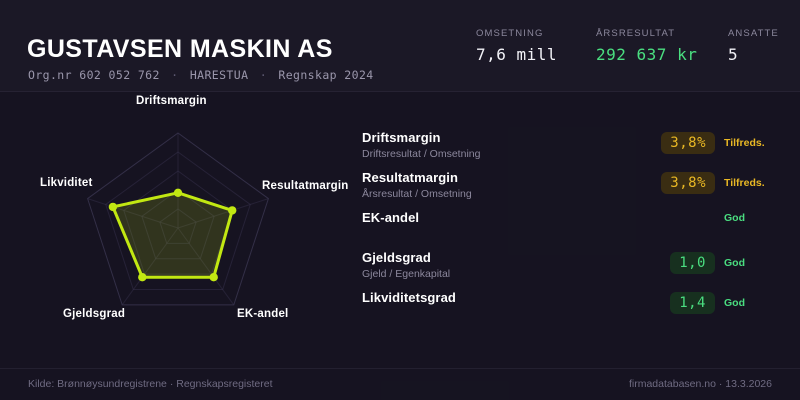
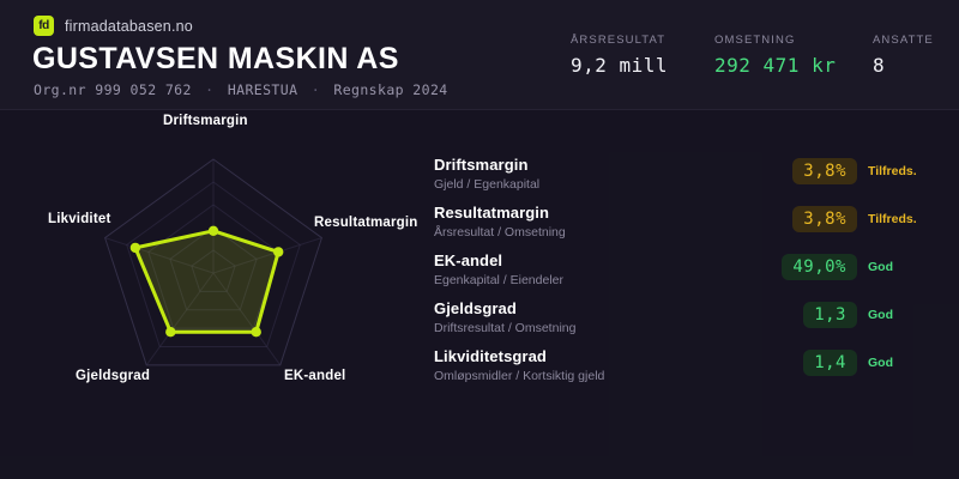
+ fd
+ firmadatabasen.no
  GUSTAVSEN MASKIN AS
- Org.nr 602 052 762 · HARESTUA · Regnskap 2024
+ Org.nr 999 052 762 · HARESTUA · Regnskap 2024
- OMSETNING
+ ÅRSRESULTAT
- 7,6 mill
+ 9,2 mill
- ÅRSRESULTAT
+ OMSETNING
- 292 637 kr
+ 292 471 kr
  ANSATTE
- 5
+ 8
  Driftsmargin
  Resultatmargin
  EK-andel
  Gjeldsgrad
  Likviditet
  Driftsmargin
- Driftsresultat / Omsetning
+ Gjeld / Egenkapital
  3,8%
  Tilfreds.
  Resultatmargin
  Årsresultat / Omsetning
  3,8%
  Tilfreds.
  EK-andel
+ Egenkapital / Eiendeler
+ 49,0%
  God
  Gjeldsgrad
- Gjeld / Egenkapital
+ Driftsresultat / Omsetning
- 1,0
+ 1,3
  God
  Likviditetsgrad
+ Omløpsmidler / Kortsiktig gjeld
  1,4
  God
- Kilde: Brønnøysundregistrene · Regnskapsregisteret
- firmadatabasen.no · 13.3.2026
